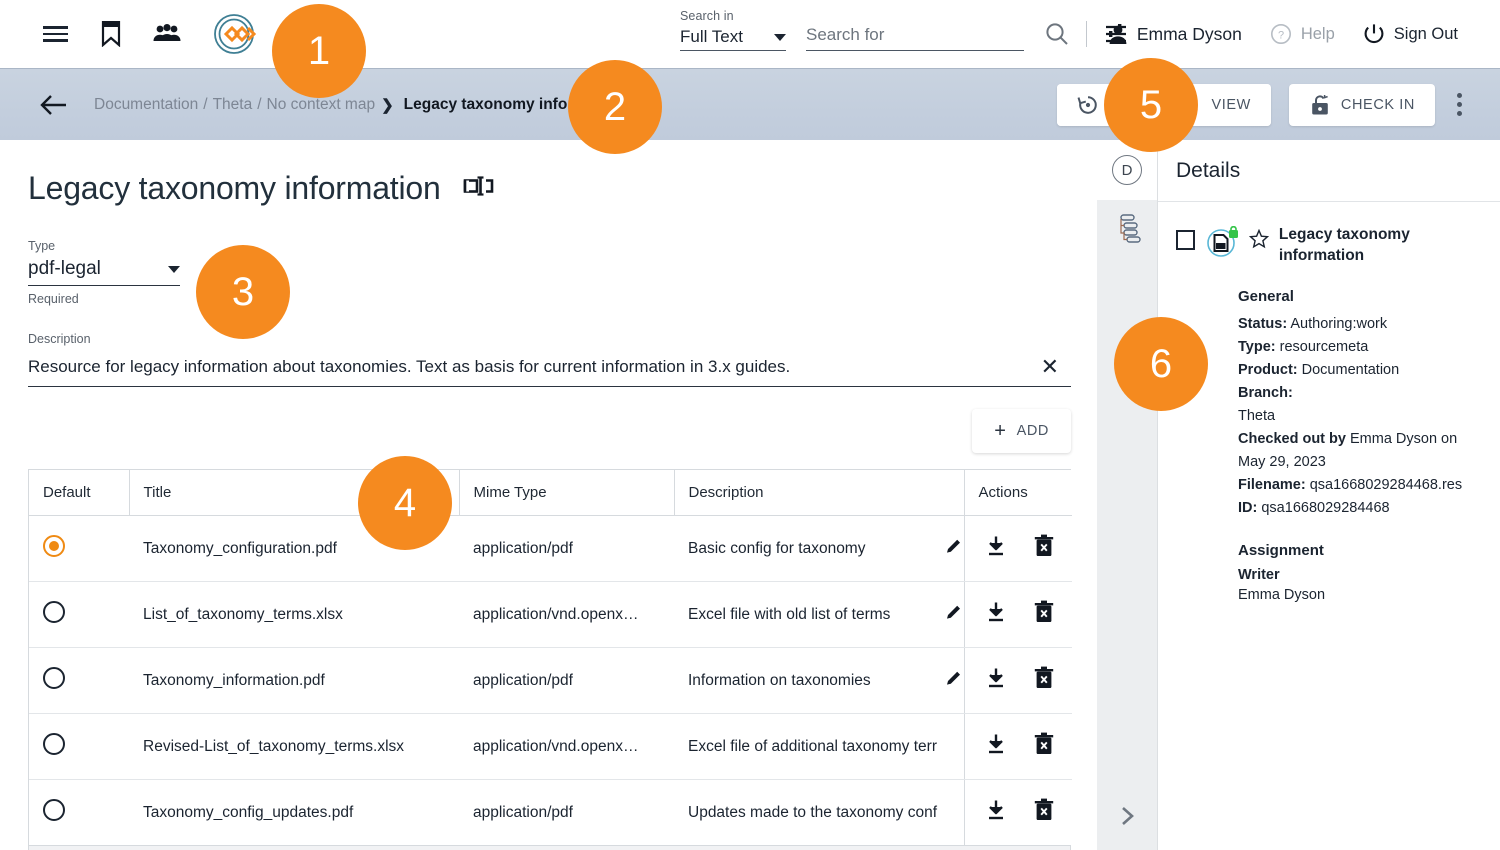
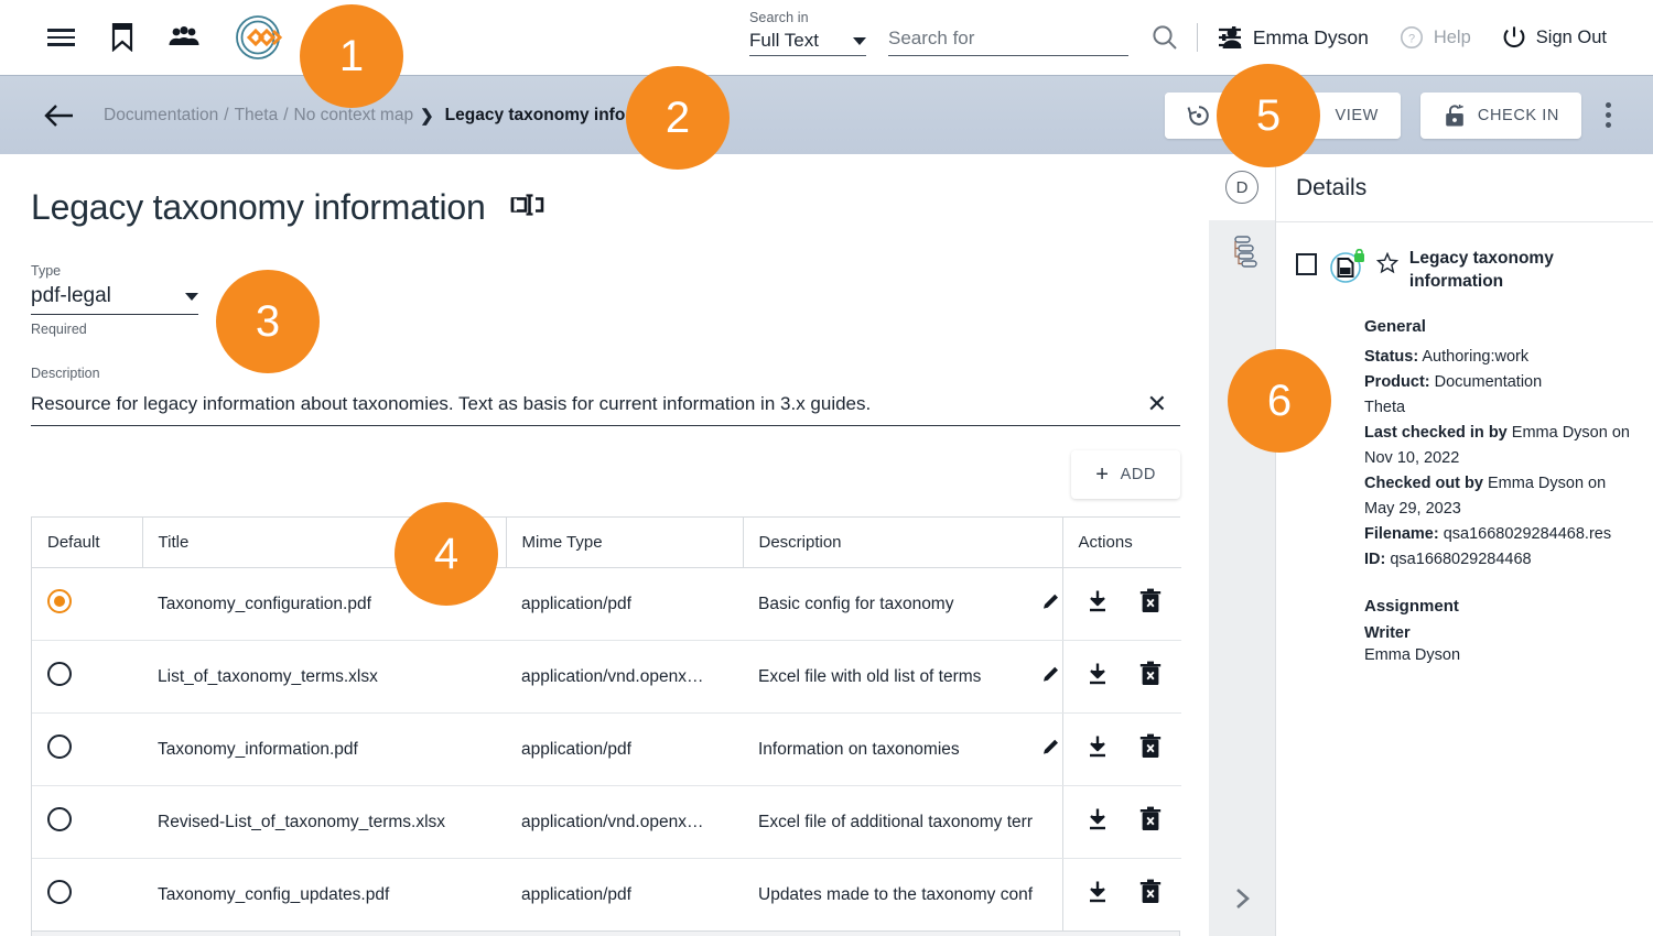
  Search in
  Full Text
  Search for
  Emma Dyson
  ?
  Help
  Sign Out
  Documentation
  /
  Theta
  /
  No context map
  ❯
  Legacy taxonomy info
  VIEW
  CHECK IN
  Legacy taxonomy information
  Type
  pdf-legal
  Required
  Description
  Resource for legacy information about taxonomies. Text as basis for current information in 3.x guides.
  ✕
  +
  ADD
  Default	Title	Mime Type	Description	Actions
  	Taxonomy_configuration.pdf	application/pdf	Basic config for taxonomy
  	List_of_taxonomy_terms.xlsx	application/vnd.openx…	Excel file with old list of terms
  	Taxonomy_information.pdf	application/pdf	Information on taxonomies
  	Revised-List_of_taxonomy_terms.xlsx	application/vnd.openx…	Excel file of additional taxonomy terr
  	Taxonomy_config_updates.pdf	application/pdf	Updates made to the taxonomy conf
  D
  Details
  Legacy taxonomy information
  General
  Status: Authoring:work
- Type: resourcemeta
  Product: Documentation
- Branch:
  Theta
+ Last checked in by Emma Dyson on Nov 10, 2022
  Checked out by Emma Dyson on May 29, 2023
  Filename: qsa1668029284468.res
  ID: qsa1668029284468
  Assignment
  Writer
  Emma Dyson
  1
  2
  3
  4
  5
  6
